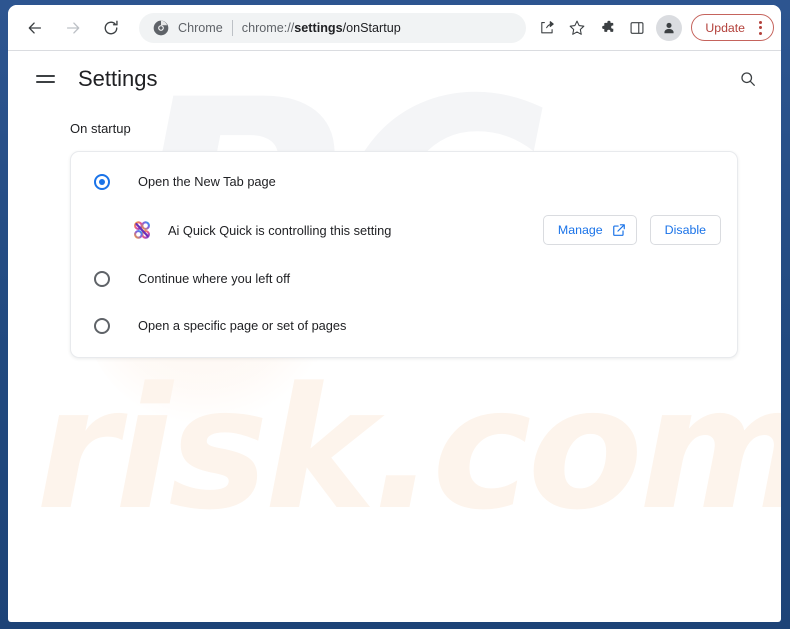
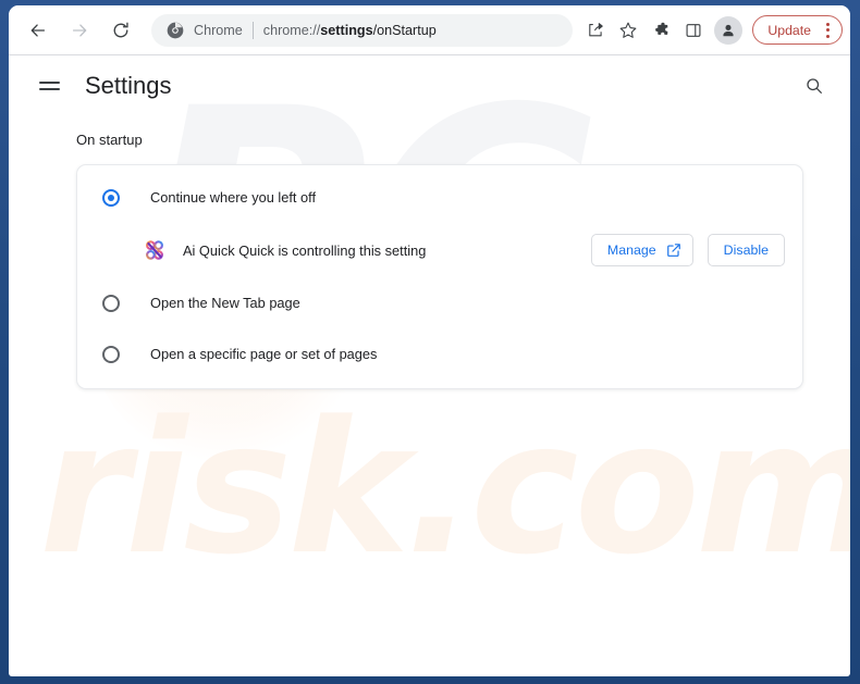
  Chrome
  chrome://settings/onStartup
  Update
  risk.com
  Settings
  On startup
- Open the New Tab page
+ Continue where you left off
  Ai Quick Quick is controlling this setting
  Manage
  Disable
- Continue where you left off
+ Open the New Tab page
  Open a specific page or set of pages
